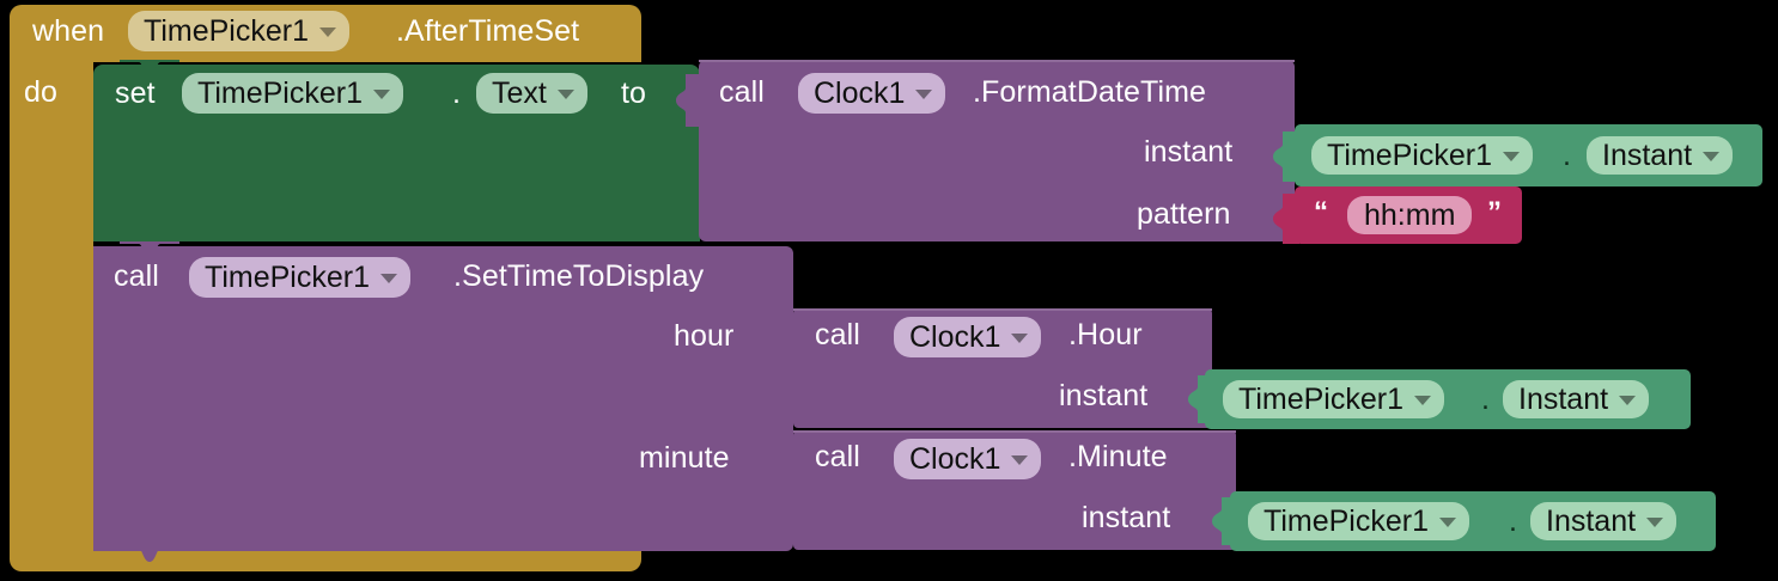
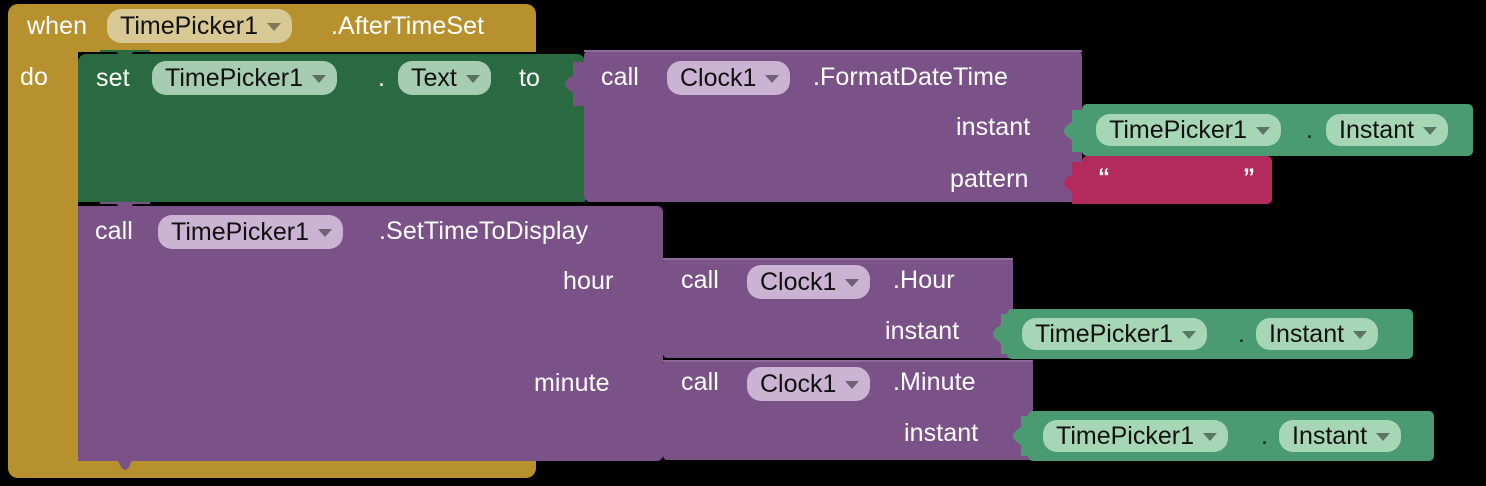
  when
  TimePicker1
  .AfterTimeSet
  do
  set
  TimePicker1
  .
  Text
  to
  call
  Clock1
  .FormatDateTime
  instant
  pattern
  .
  TimePicker1
  Instant
  “
- hh:mm
  ”
  call
  TimePicker1
  .SetTimeToDisplay
  hour
  minute
  call
  Clock1
  .Hour
  instant
  .
  TimePicker1
  Instant
  call
  Clock1
  .Minute
  instant
  .
  TimePicker1
  Instant
